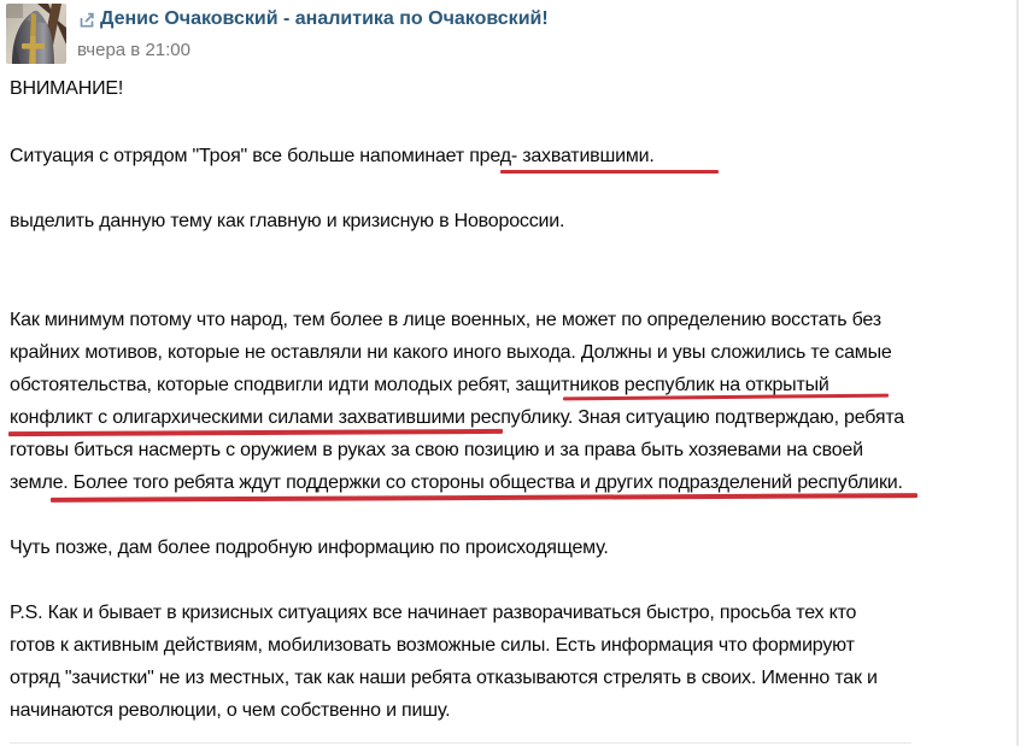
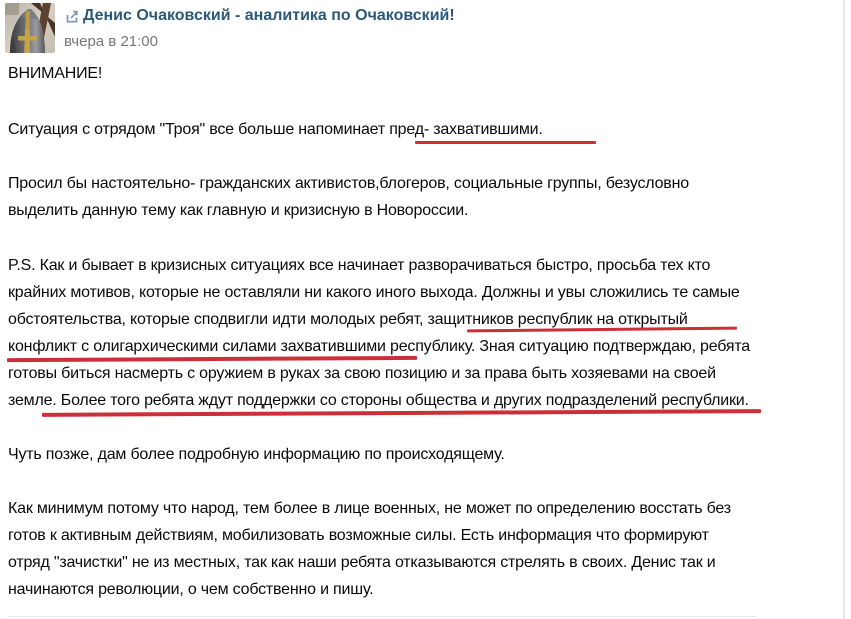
  Денис Очаковский - аналитика по Очаковский!
  вчера в 21:00
  ВНИМАНИЕ!
  Ситуация с отрядом "Троя" все больше напоминает пред- захватившими.
+ Просил бы настоятельно- гражданских активистов,блогеров, социальные группы, безусловно
  выделить данную тему как главную и кризисную в Новороссии.
- Как минимум потому что народ, тем более в лице военных, не может по определению восстать без
+ P.S. Как и бывает в кризисных ситуациях все начинает разворачиваться быстро, просьба тех кто
  крайних мотивов, которые не оставляли ни какого иного выхода. Должны и увы сложились те самые
  обстоятельства, которые сподвигли идти молодых ребят, защитников республик на открытый
  конфликт с олигархическими силами захватившими республику. Зная ситуацию подтверждаю, ребята
  готовы биться насмерть с оружием в руках за свою позицию и за права быть хозяевами на своей
  земле. Более того ребята ждут поддержки со стороны общества и других подразделений республики.
  Чуть позже, дам более подробную информацию по происходящему.
- P.S. Как и бывает в кризисных ситуациях все начинает разворачиваться быстро, просьба тех кто
+ Как минимум потому что народ, тем более в лице военных, не может по определению восстать без
  готов к активным действиям, мобилизовать возможные силы. Есть информация что формируют
- отряд "зачистки" не из местных, так как наши ребята отказываются стрелять в своих. Именно так и
+ отряд "зачистки" не из местных, так как наши ребята отказываются стрелять в своих. Денис так и
  начинаются революции, о чем собственно и пишу.
